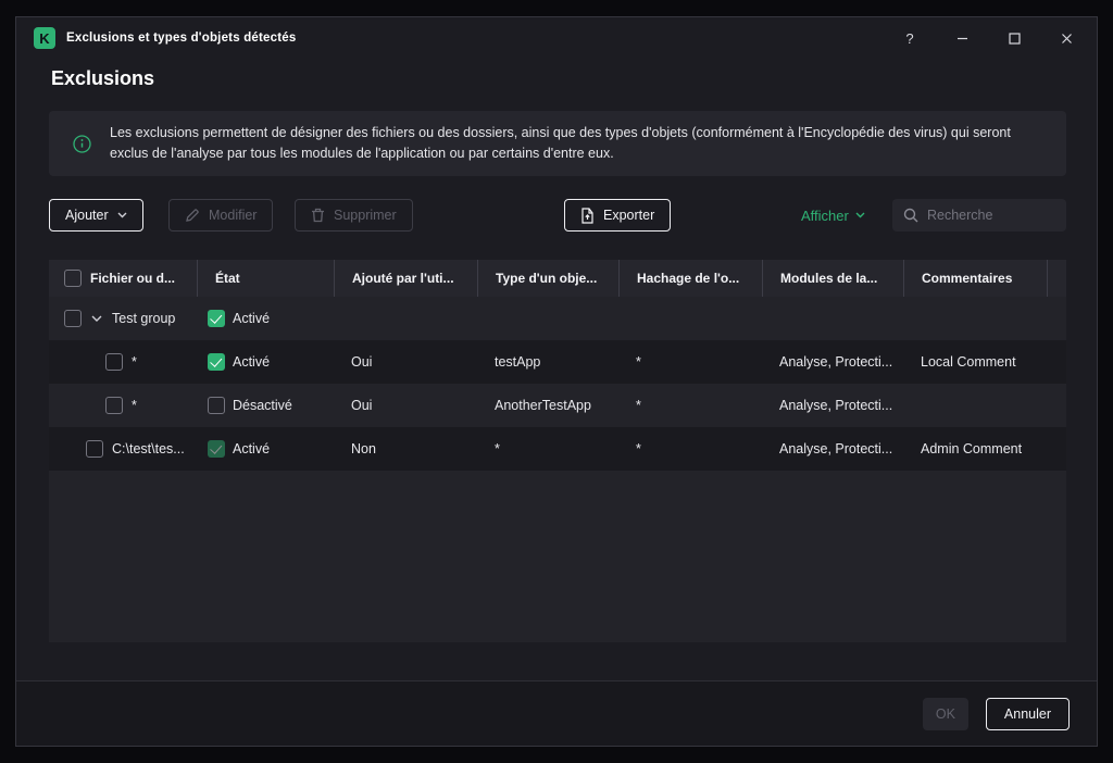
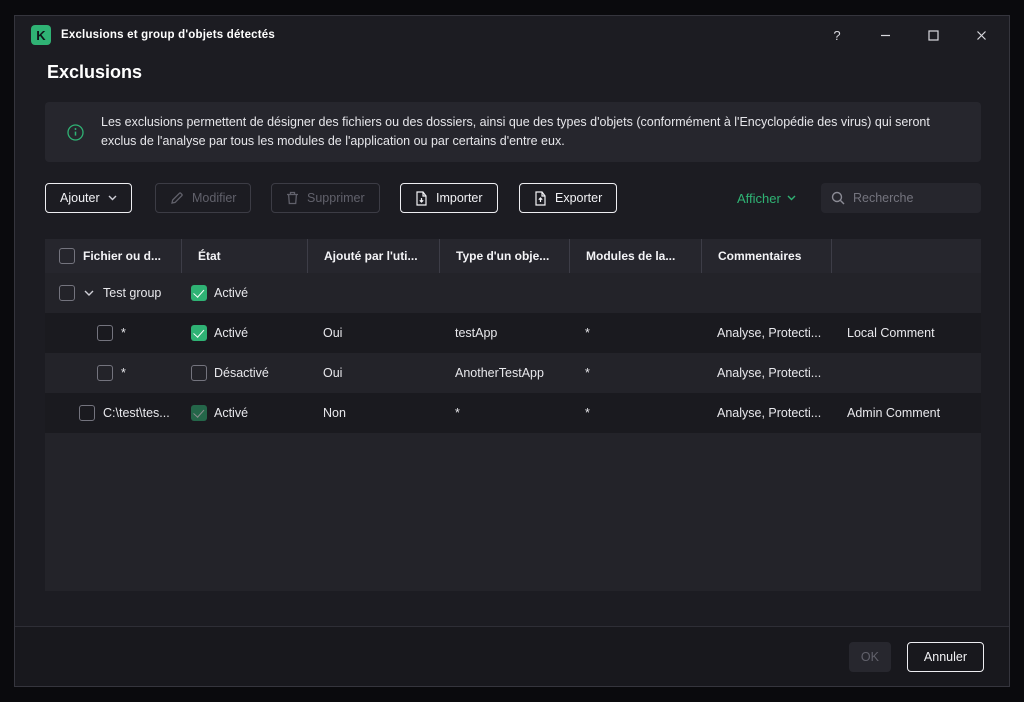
  K
- Exclusions et types d'objets détectés
+ Exclusions et group d'objets détectés
  ?
  Exclusions
  Les exclusions permettent de désigner des fichiers ou des dossiers, ainsi que des types d'objets (conformément à l'Encyclopédie des virus) qui seront exclus de l'analyse par tous les modules de l'application ou par certains d'entre eux.
  Ajouter
  Modifier
  Supprimer
+ Importer
  Exporter
  Afficher
  Recherche
  Fichier ou d...
  État
  Ajouté par l'uti...
  Type d'un obje...
- Hachage de l'o...
  Modules de la...
  Commentaires
  Test group
  Activé
  *
  Activé
  Oui
  testApp
  *
  Analyse, Protecti...
  Local Comment
  *
  Désactivé
  Oui
  AnotherTestApp
  *
  Analyse, Protecti...
  C:\test\tes...
  Activé
  Non
  *
  *
  Analyse, Protecti...
  Admin Comment
  OK
  Annuler
